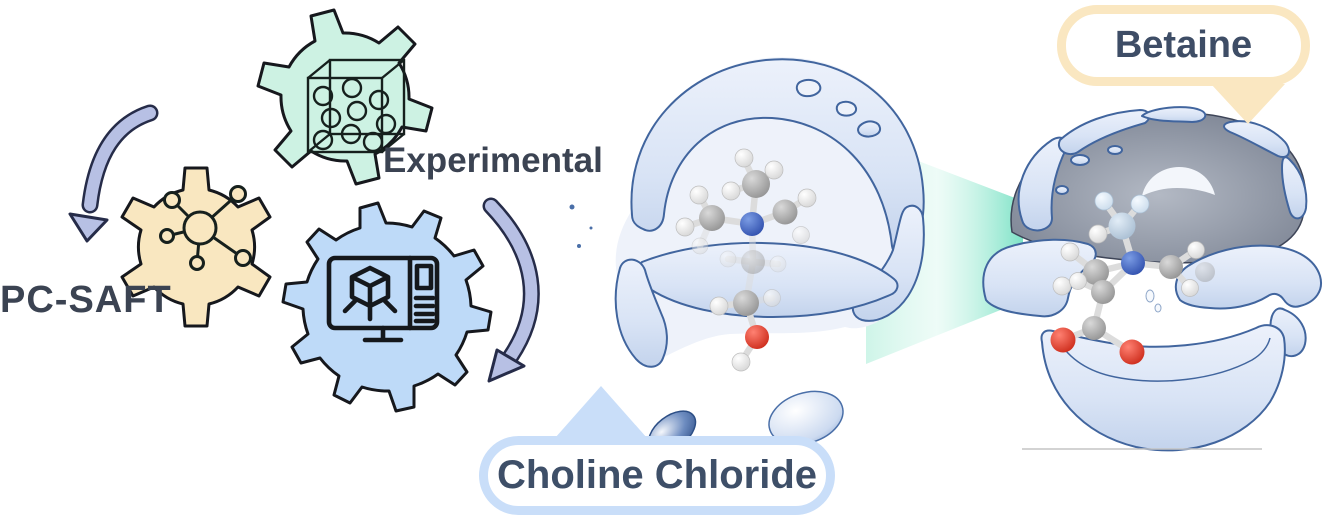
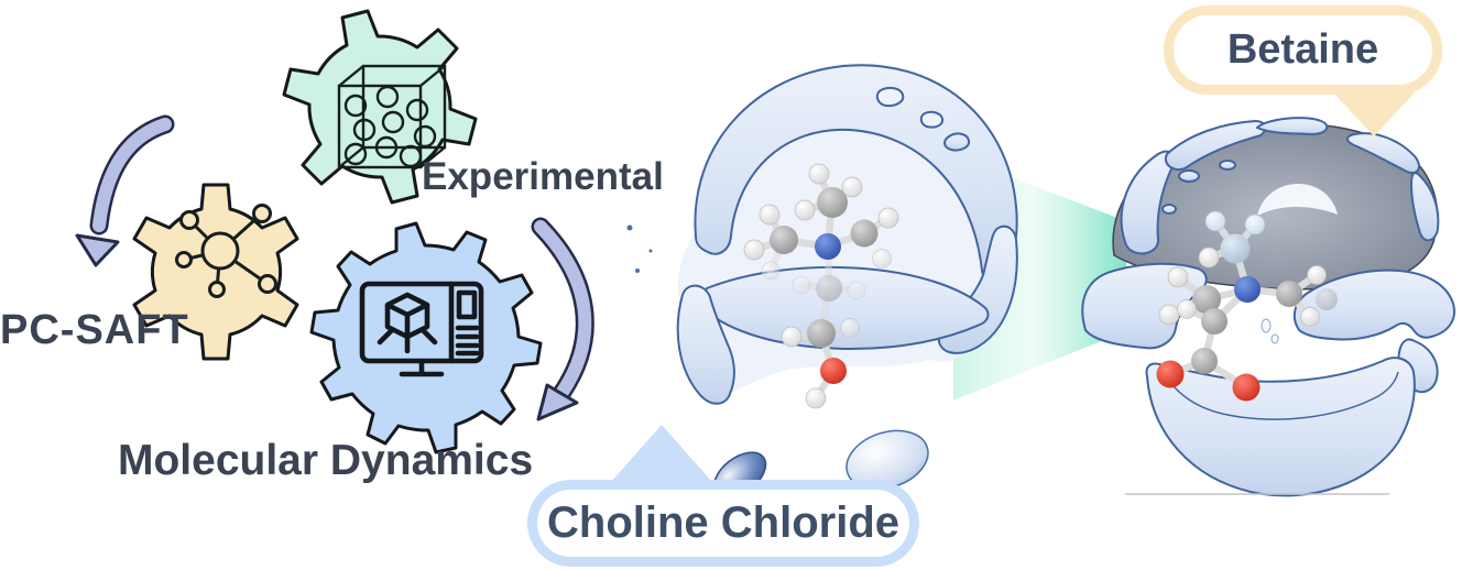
  Experimental
  PC-SAFT
+ Molecular Dynamics
  Choline Chloride
  Betaine
